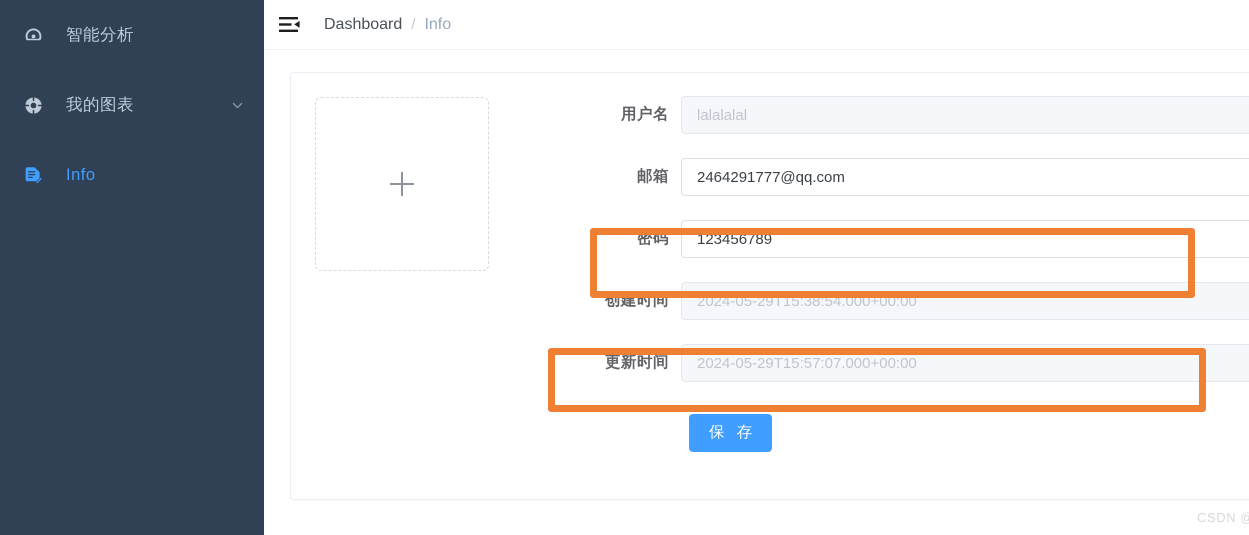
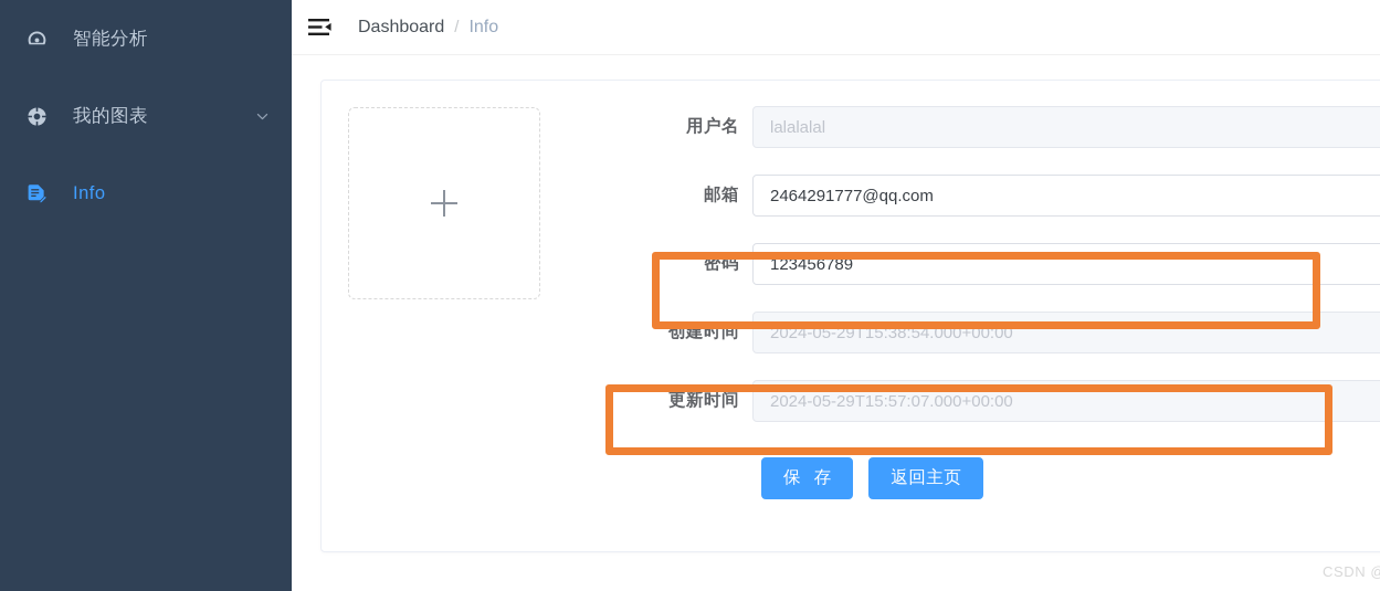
  智能分析
  我的图表
  Info
  Dashboard
  /
  Info
  用户名
  lalalalal
  邮箱
  2464291777@qq.com
  密码
  123456789
  创建时间
  2024-05-29T15:38:54.000+00:00
  更新时间
  2024-05-29T15:57:07.000+00:00
  保 存
+ 返回主页
